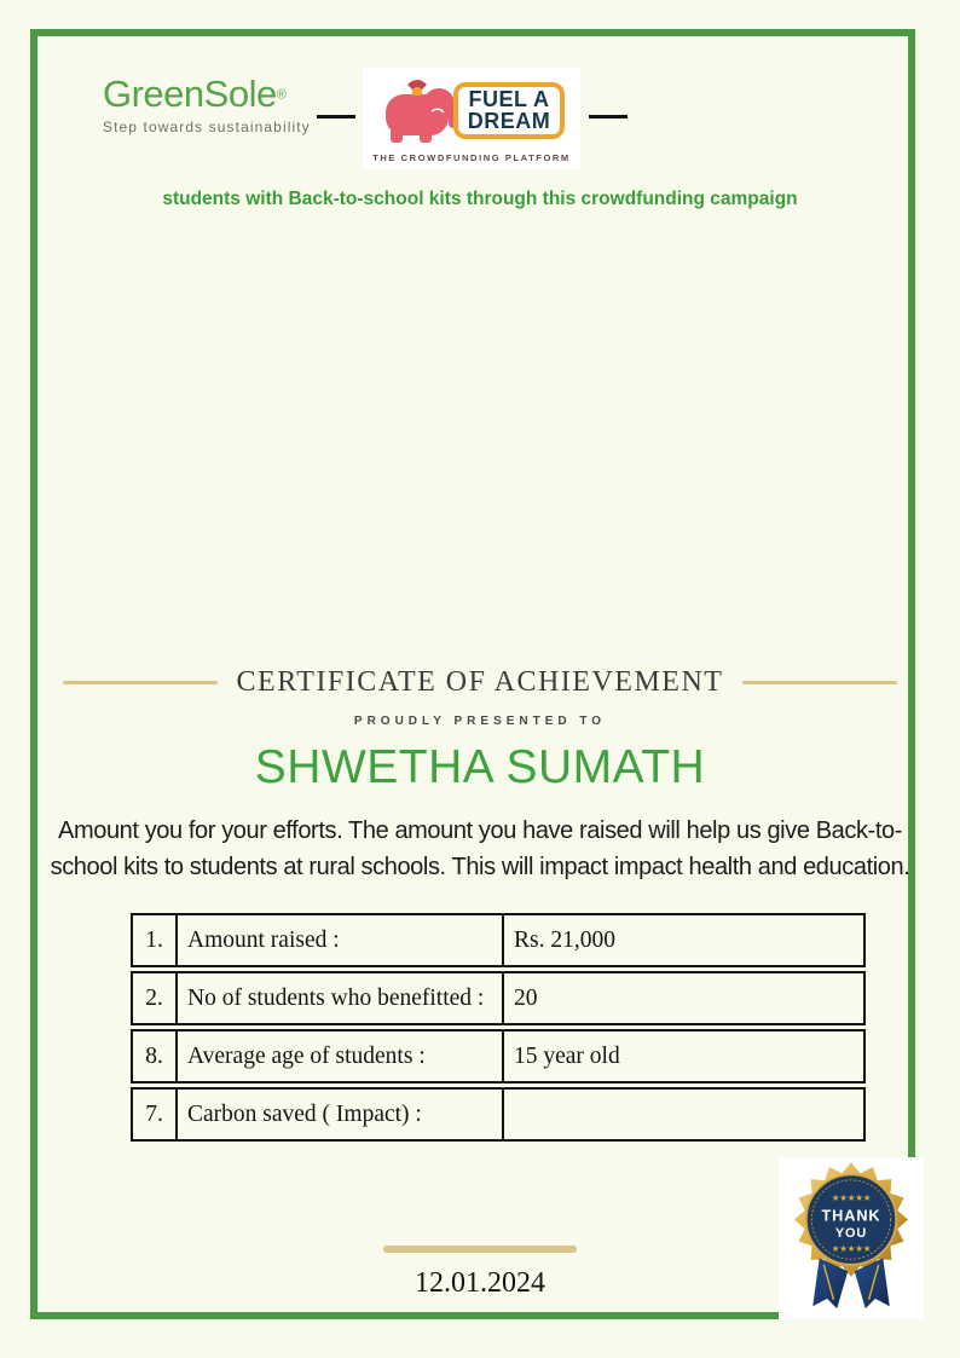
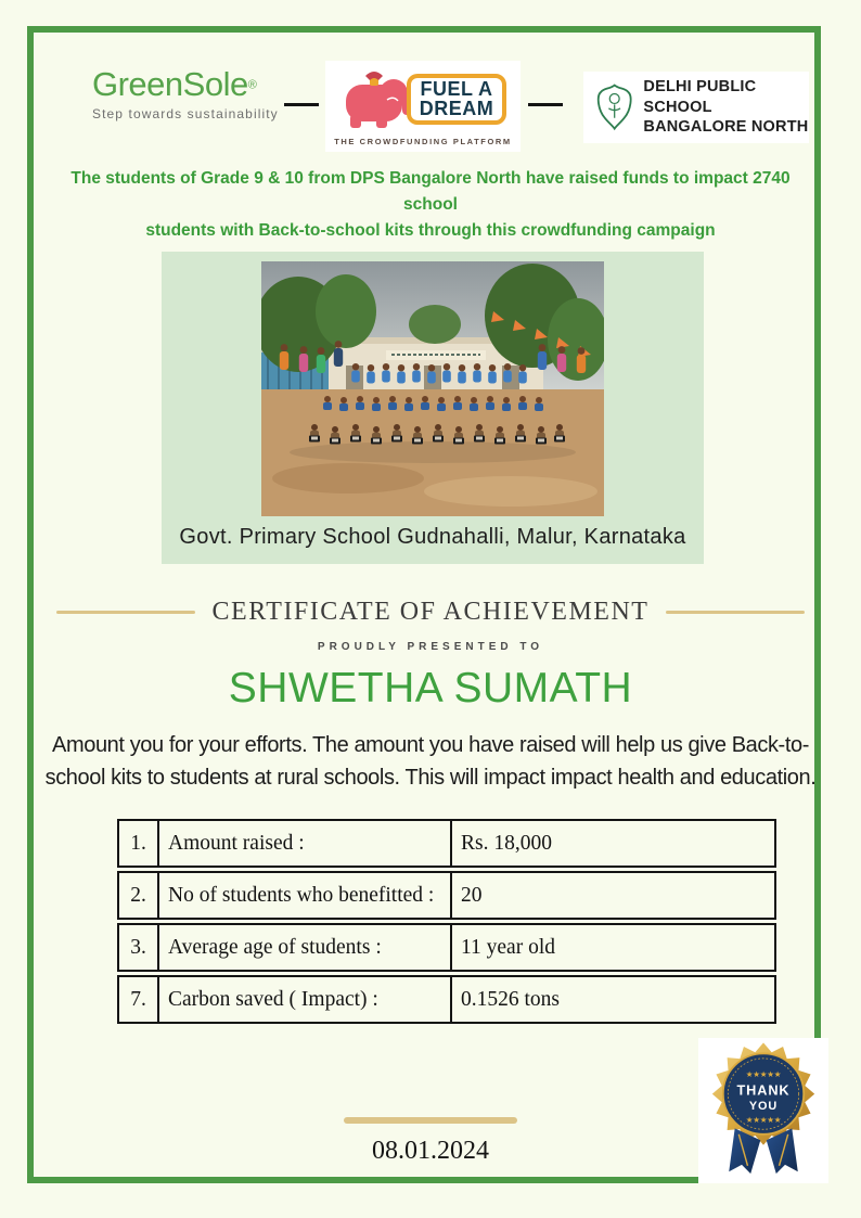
  GreenSole®
  Step towards sustainability
  FUEL A
  DREAM
  THE CROWDFUNDING PLATFORM
+ DELHI PUBLIC SCHOOL
+ BANGALORE NORTH
+ The students of Grade 9 & 10 from DPS Bangalore North have raised funds to impact 2740 school
  students with Back-to-school kits through this crowdfunding campaign
+ Govt. Primary School Gudnahalli, Malur, Karnataka
  CERTIFICATE OF ACHIEVEMENT
  PROUDLY PRESENTED TO
  SHWETHA SUMATH
  Amount you for your efforts. The amount you have raised will help us give Back-to-
  school kits to students at rural schools. This will impact impact health and education.
  1.
  Amount raised :
- Rs. 21,000
+ Rs. 18,000
  2.
  No of students who benefitted :
  20
- 8.
+ 3.
  Average age of students :
- 15 year old
+ 11 year old
  7.
  Carbon saved ( Impact) :
+ 0.1526 tons
  ★★★★★
  THANK
  YOU
  ★★★★★
- 12.01.2024
+ 08.01.2024
